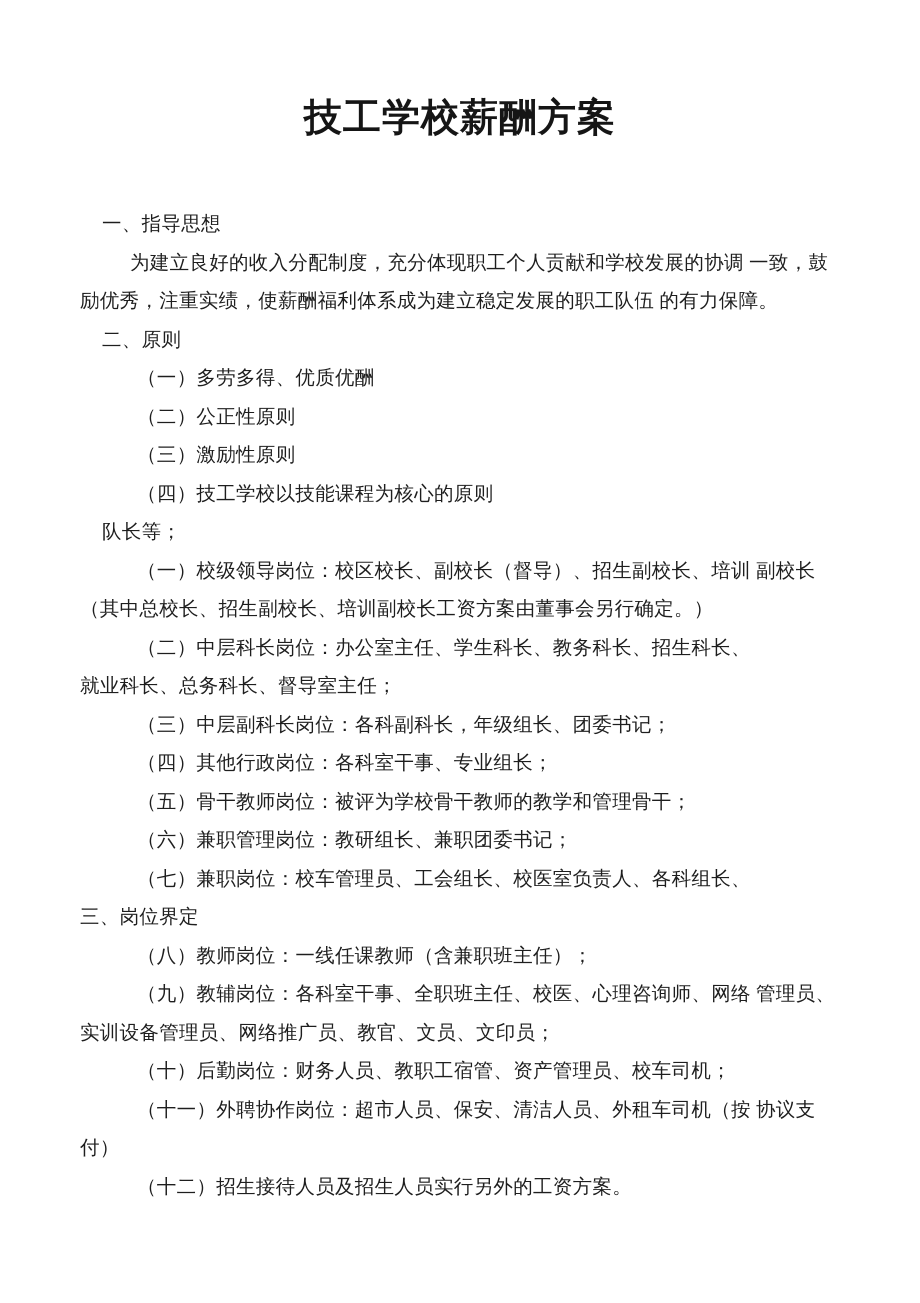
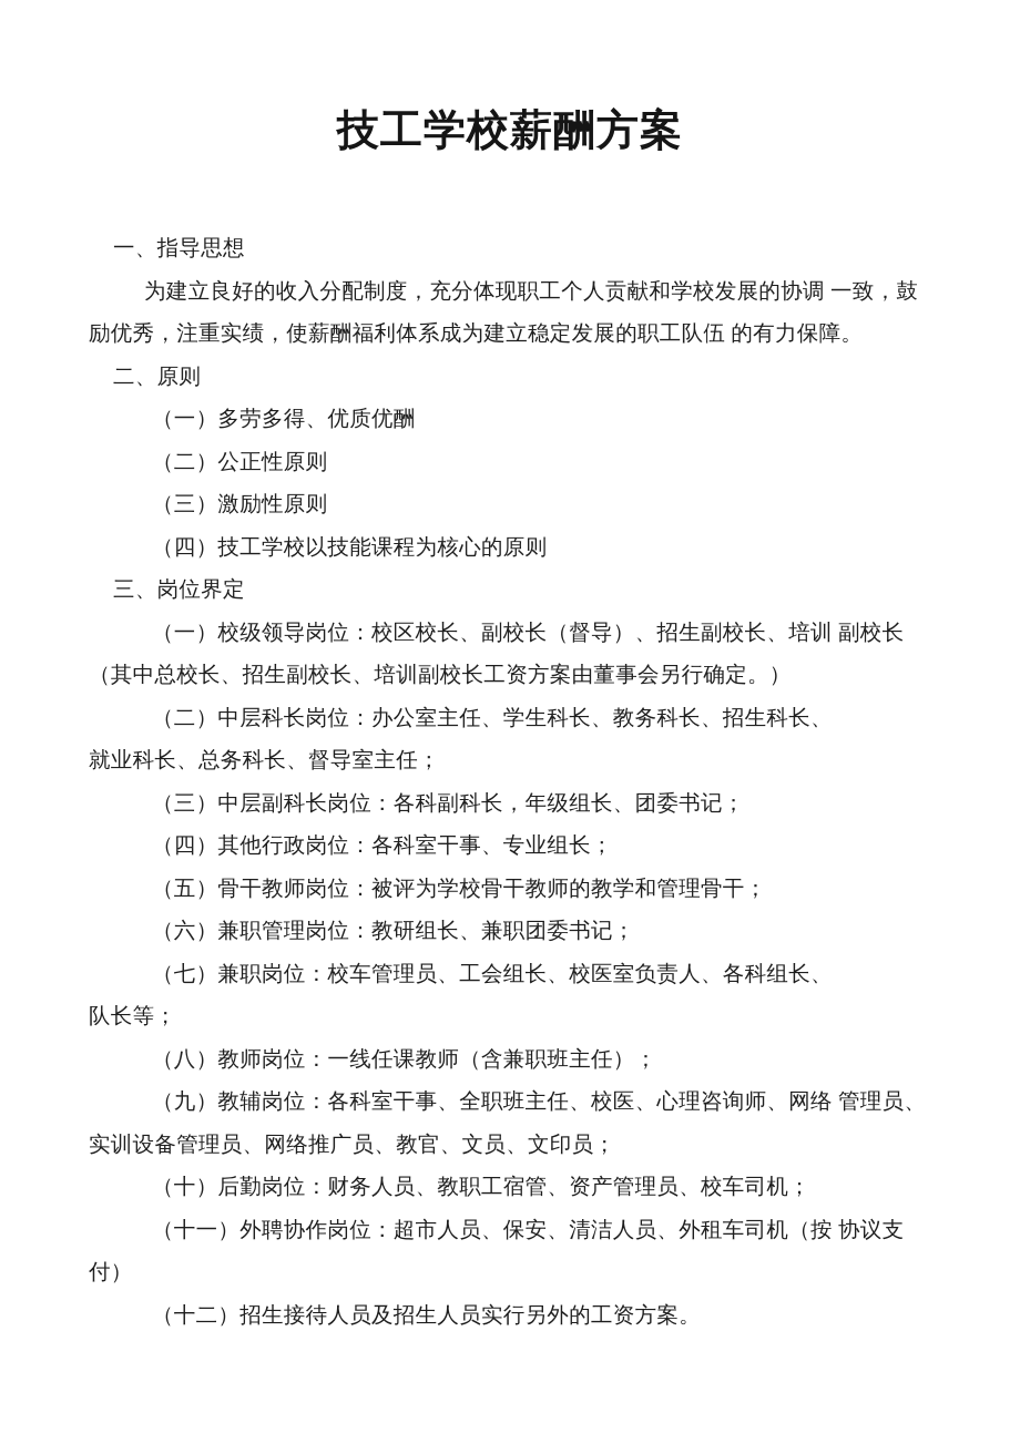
  技工学校薪酬方案
  一、指导思想
  为建立良好的收入分配制度，充分体现职工个人贡献和学校发展的协调 一致，鼓
  励优秀，注重实绩，使薪酬福利体系成为建立稳定发展的职工队伍 的有力保障。
  二、原则
  （一）多劳多得、优质优酬
  （二）公正性原则
  （三）激励性原则
  （四）技工学校以技能课程为核心的原则
- 队长等；
+ 三、岗位界定
  （一）校级领导岗位：校区校长、副校长（督导）、招生副校长、培训 副校长
  （其中总校长、招生副校长、培训副校长工资方案由董事会另行确定。）
  （二）中层科长岗位：办公室主任、学生科长、教务科长、招生科长、
  就业科长、总务科长、督导室主任；
  （三）中层副科长岗位：各科副科长，年级组长、团委书记；
  （四）其他行政岗位：各科室干事、专业组长；
  （五）骨干教师岗位：被评为学校骨干教师的教学和管理骨干；
  （六）兼职管理岗位：教研组长、兼职团委书记；
  （七）兼职岗位：校车管理员、工会组长、校医室负责人、各科组长、
- 三、岗位界定
+ 队长等；
  （八）教师岗位：一线任课教师（含兼职班主任）；
  （九）教辅岗位：各科室干事、全职班主任、校医、心理咨询师、网络 管理员、
  实训设备管理员、网络推广员、教官、文员、文印员；
  （十）后勤岗位：财务人员、教职工宿管、资产管理员、校车司机；
  （十一）外聘协作岗位：超市人员、保安、清洁人员、外租车司机（按 协议支
  付）
  （十二）招生接待人员及招生人员实行另外的工资方案。
